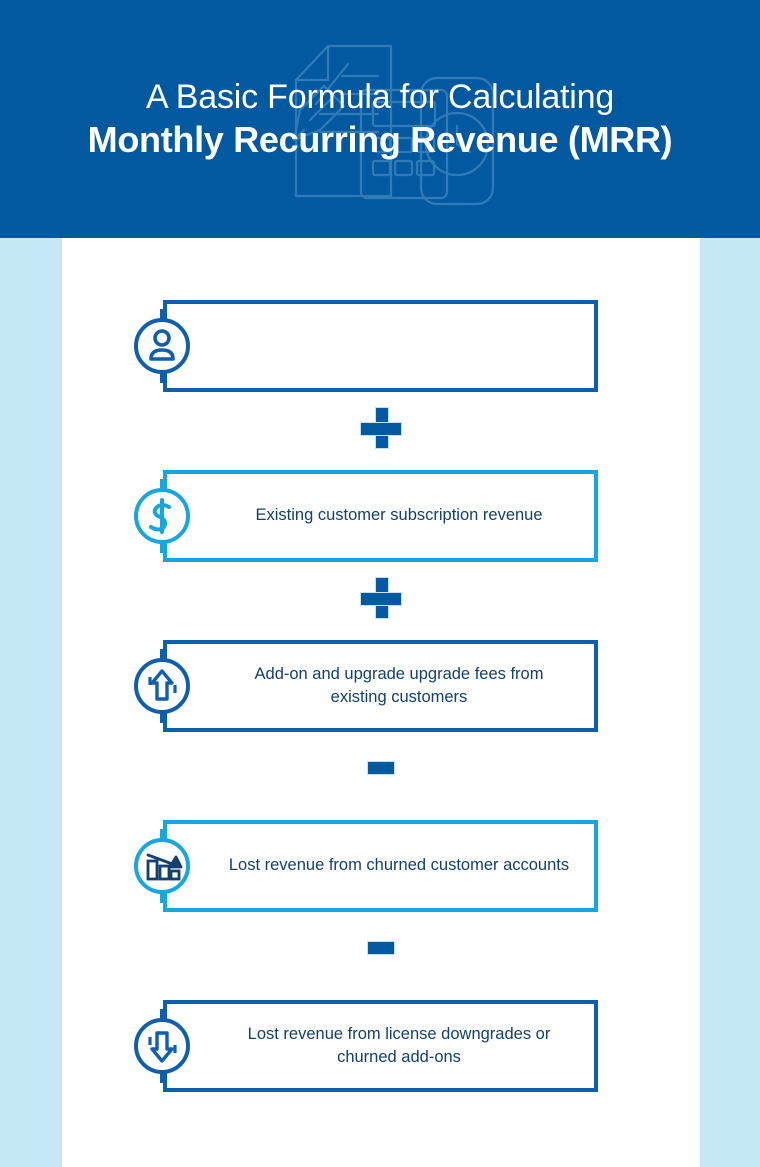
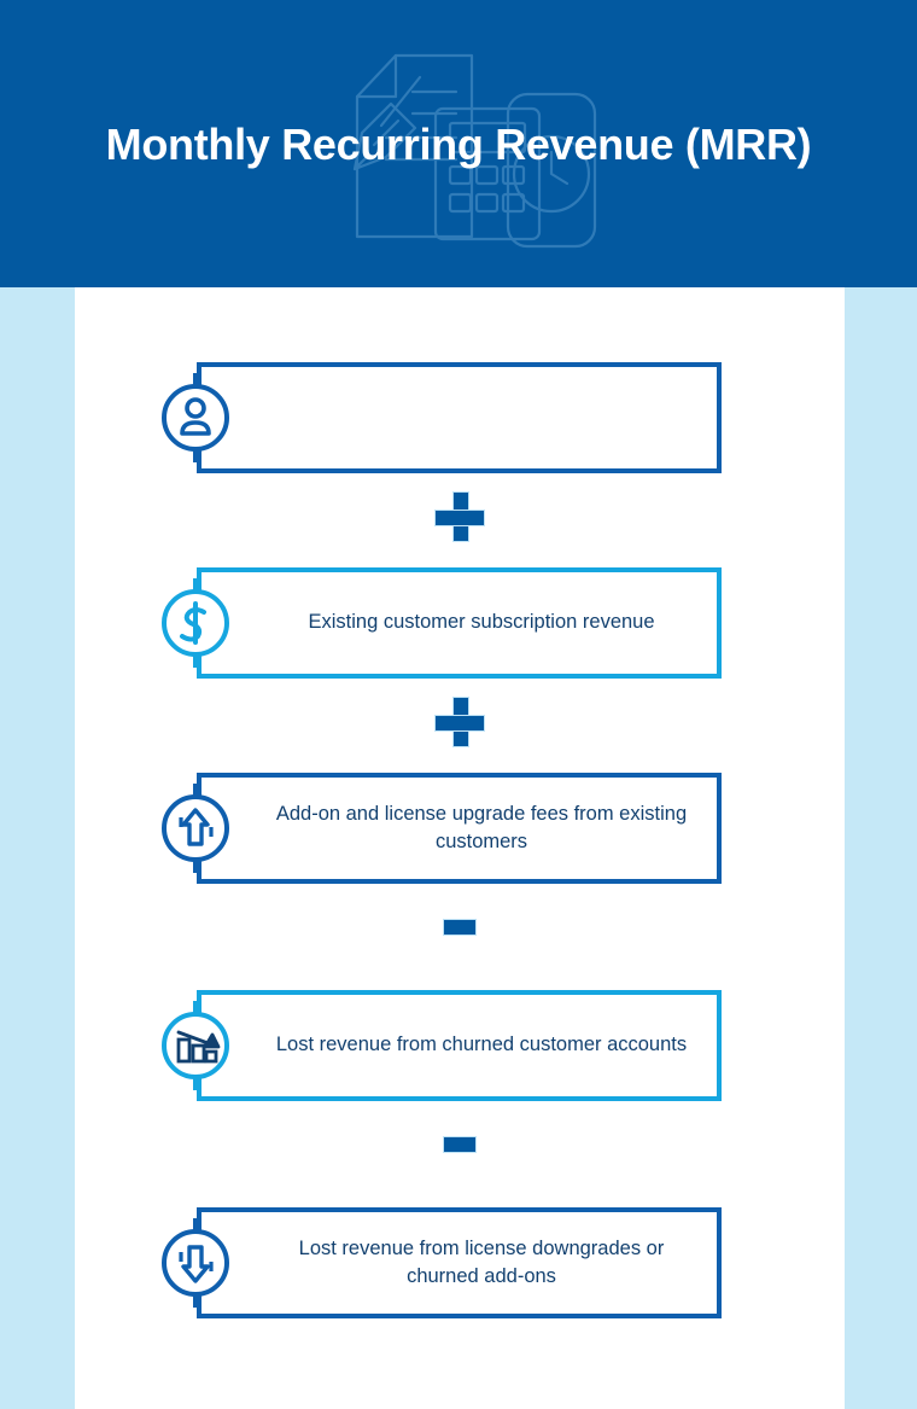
- A Basic Formula for Calculating
  Monthly Recurring Revenue (MRR)
  Existing customer subscription revenue
- Add-on and upgrade upgrade fees from existing customers
+ Add-on and license upgrade fees from existing customers
  Lost revenue from churned customer accounts
  Lost revenue from license downgrades or churned add-ons
